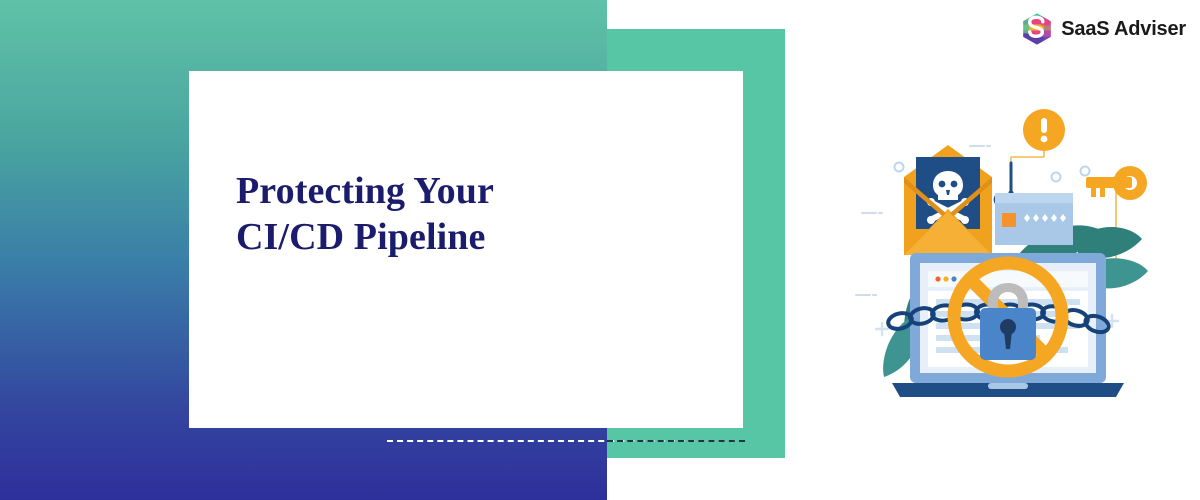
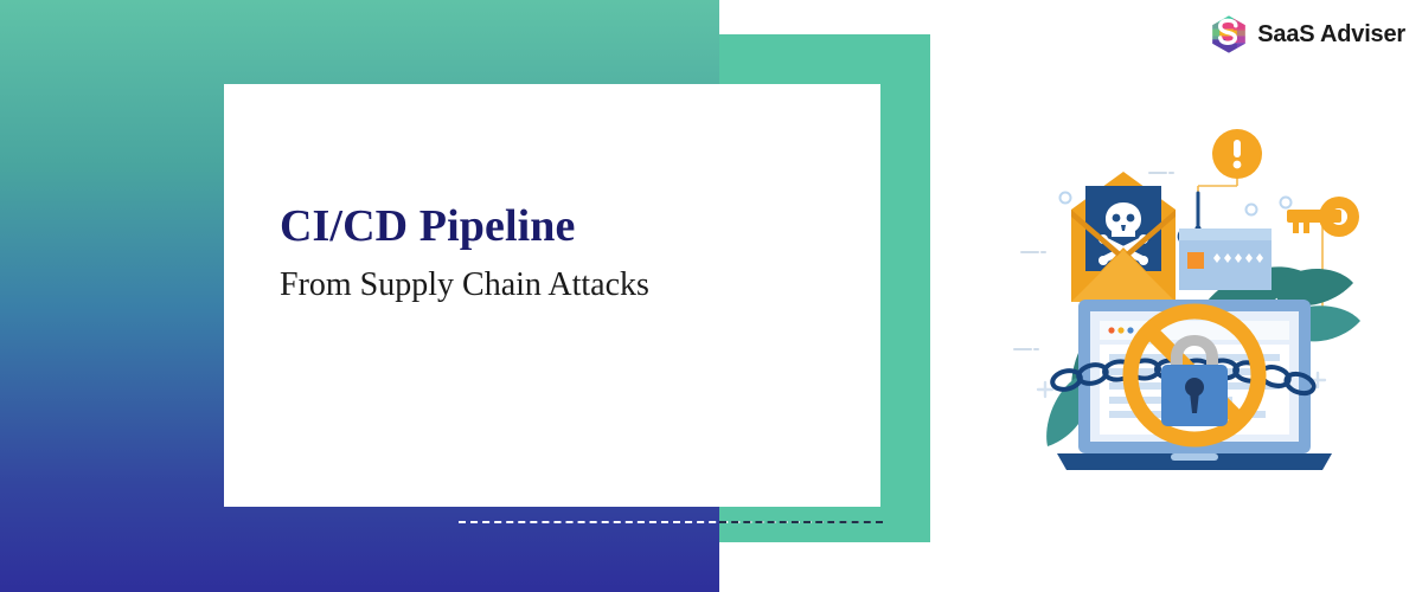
- Protecting Your
  CI/CD Pipeline
+ From Supply Chain Attacks
  SaaS Adviser
